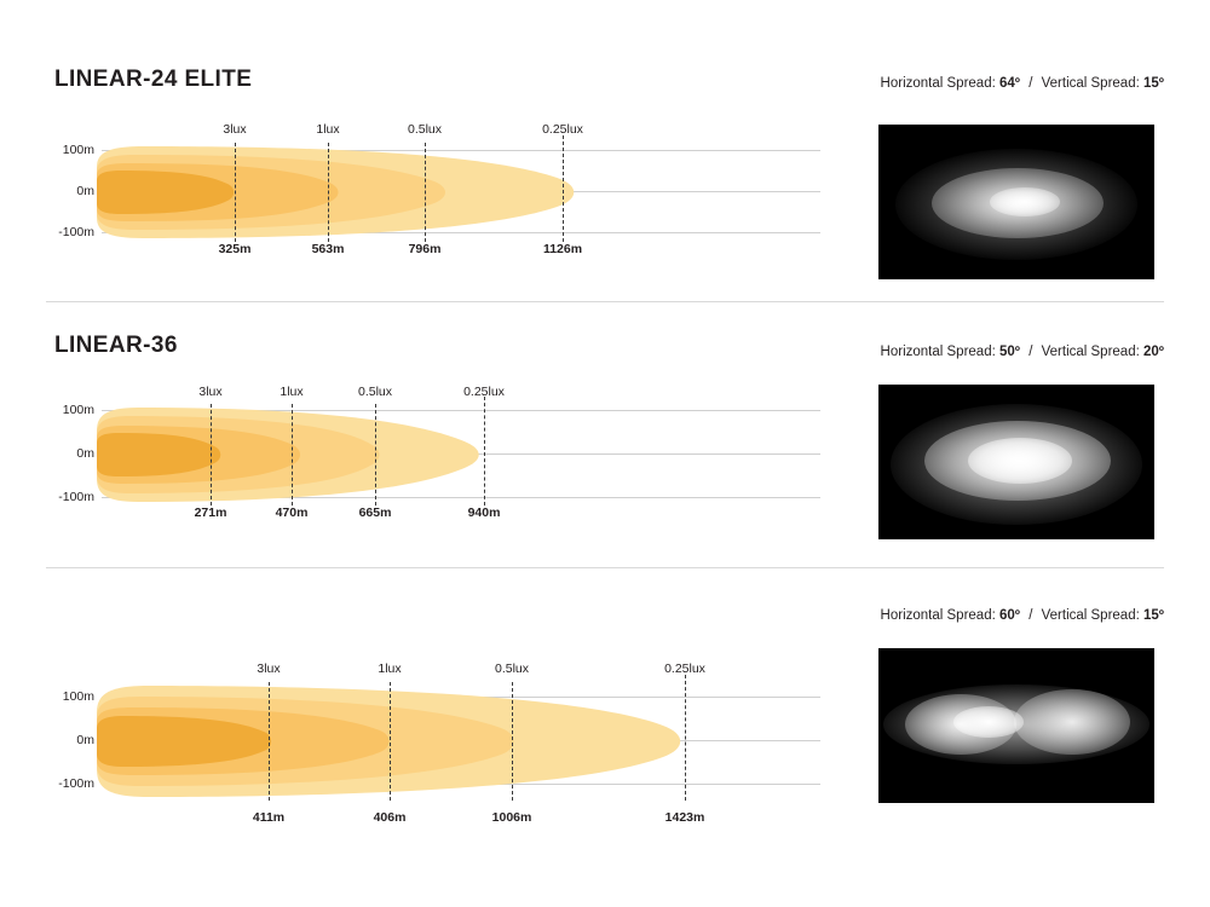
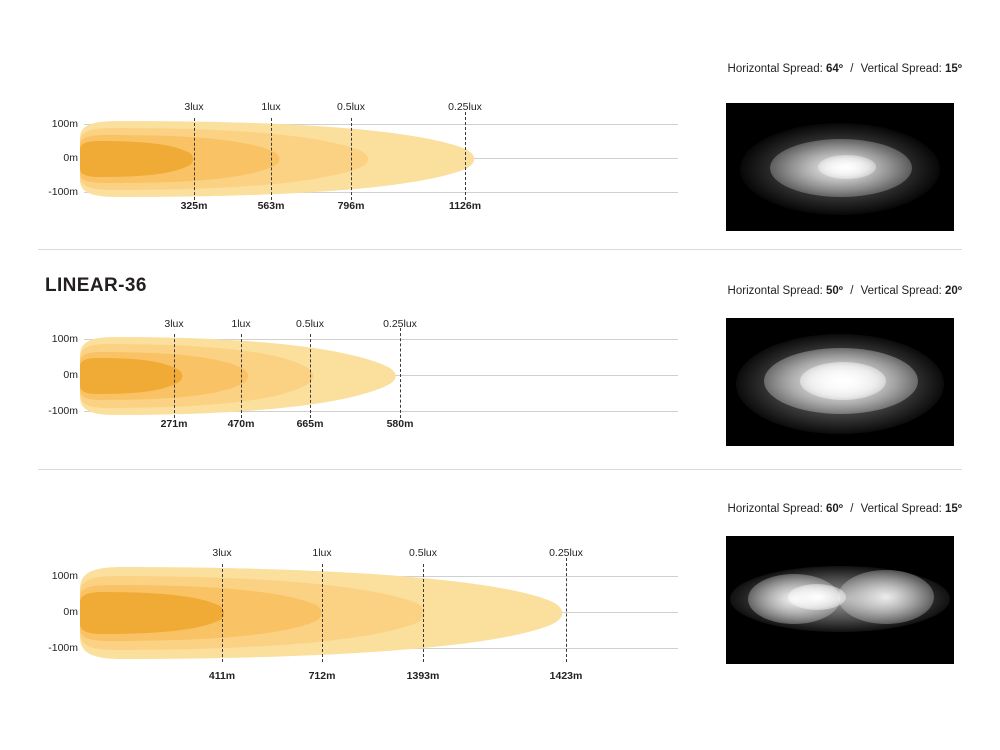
- LINEAR-24 ELITE
  Horizontal Spread: 64º / Vertical Spread: 15º
  100m
  0m
  -100m
  3lux
  325m
  1lux
  563m
  0.5lux
  796m
  0.25lux
  1126m
  LINEAR-36
  Horizontal Spread: 50º / Vertical Spread: 20º
  100m
  0m
  -100m
  3lux
  271m
  1lux
  470m
  0.5lux
  665m
  0.25lux
- 940m
+ 580m
  Horizontal Spread: 60º / Vertical Spread: 15º
  100m
  0m
  -100m
  3lux
  411m
  1lux
- 406m
+ 712m
  0.5lux
- 1006m
+ 1393m
  0.25lux
  1423m
